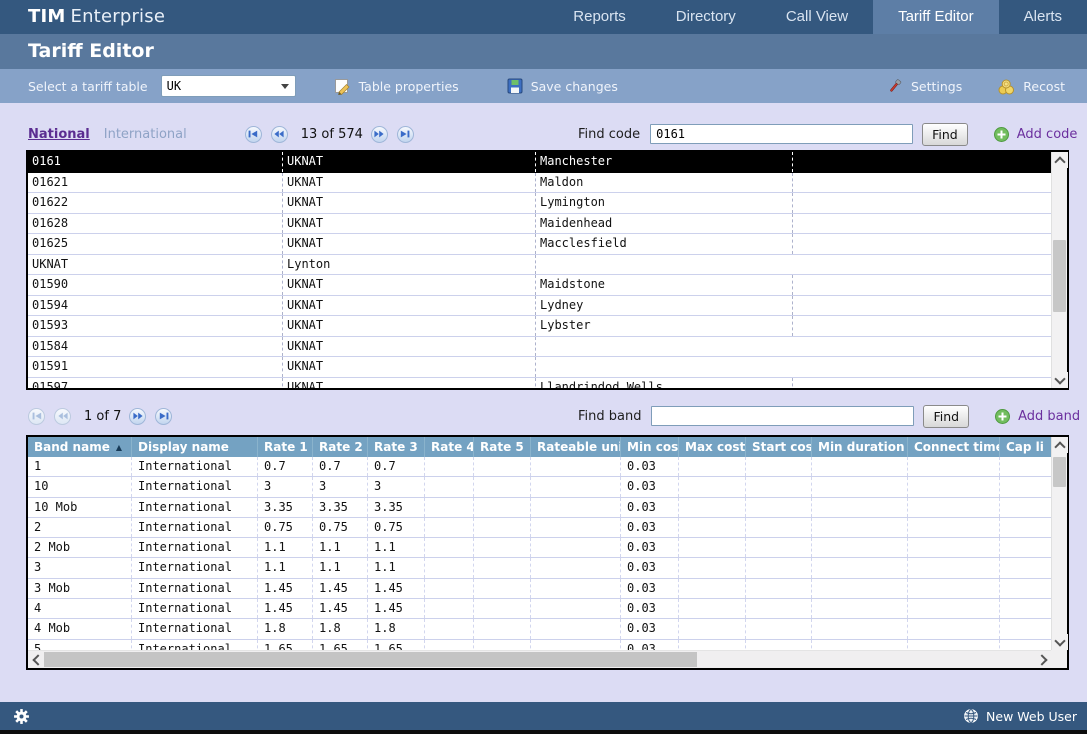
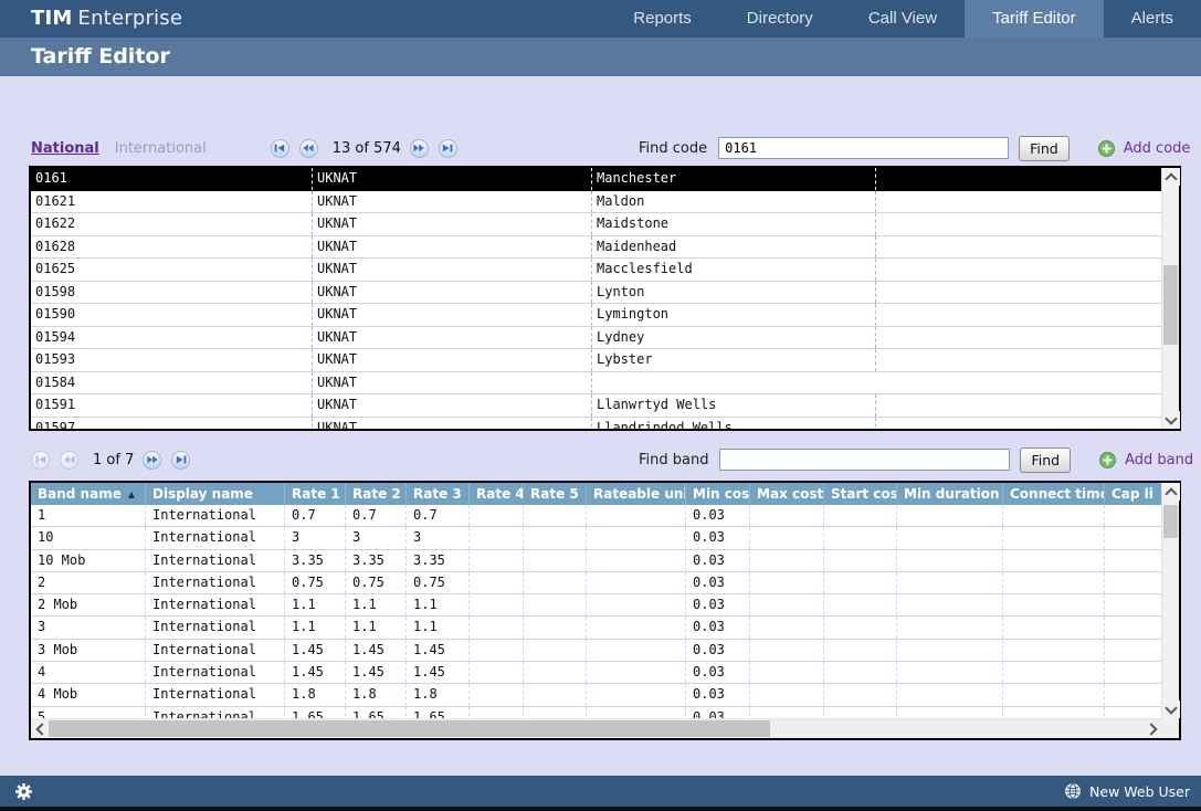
  TIM Enterprise
  Reports
  Directory
  Call View
  Tariff Editor
  Alerts
  Tariff Editor
- Select a tariff table
- UK
- Table properties
- Save changes
- Settings
- Recost
  National
  International
  13 of 574
  Find code
  0161
  Find
  Add code
  0161
  UKNAT
  Manchester
  01621
  UKNAT
  Maldon
  01622
  UKNAT
- Lymington
+ Maidstone
  01628
  UKNAT
  Maidenhead
  01625
  UKNAT
  Macclesfield
+ 01598
  UKNAT
  Lynton
  01590
  UKNAT
- Maidstone
+ Lymington
  01594
  UKNAT
  Lydney
  01593
  UKNAT
  Lybster
  01584
  UKNAT
  01591
  UKNAT
+ Llanwrtyd Wells
  01597
  UKNAT
  Llandrindod Wells
  1 of 7
  Find band
  Find
  Add band
  Band name ▲
  Display name
  Rate 1
  Rate 2
  Rate 3
  Rate 4
  Rate 5
  Rateable uni
  Min cos
  Max cost
  Start cos
  Min duration
  Connect time
  Cap li
  1
  International
  0.7
  0.7
  0.7
  0.03
  10
  International
  3
  3
  3
  0.03
  10 Mob
  International
  3.35
  3.35
  3.35
  0.03
  2
  International
  0.75
  0.75
  0.75
  0.03
  2 Mob
  International
  1.1
  1.1
  1.1
  0.03
  3
  International
  1.1
  1.1
  1.1
  0.03
  3 Mob
  International
  1.45
  1.45
  1.45
  0.03
  4
  International
  1.45
  1.45
  1.45
  0.03
  4 Mob
  International
  1.8
  1.8
  1.8
  0.03
  5
  International
  1.65
  1.65
  1.65
  0.03
  New Web User
